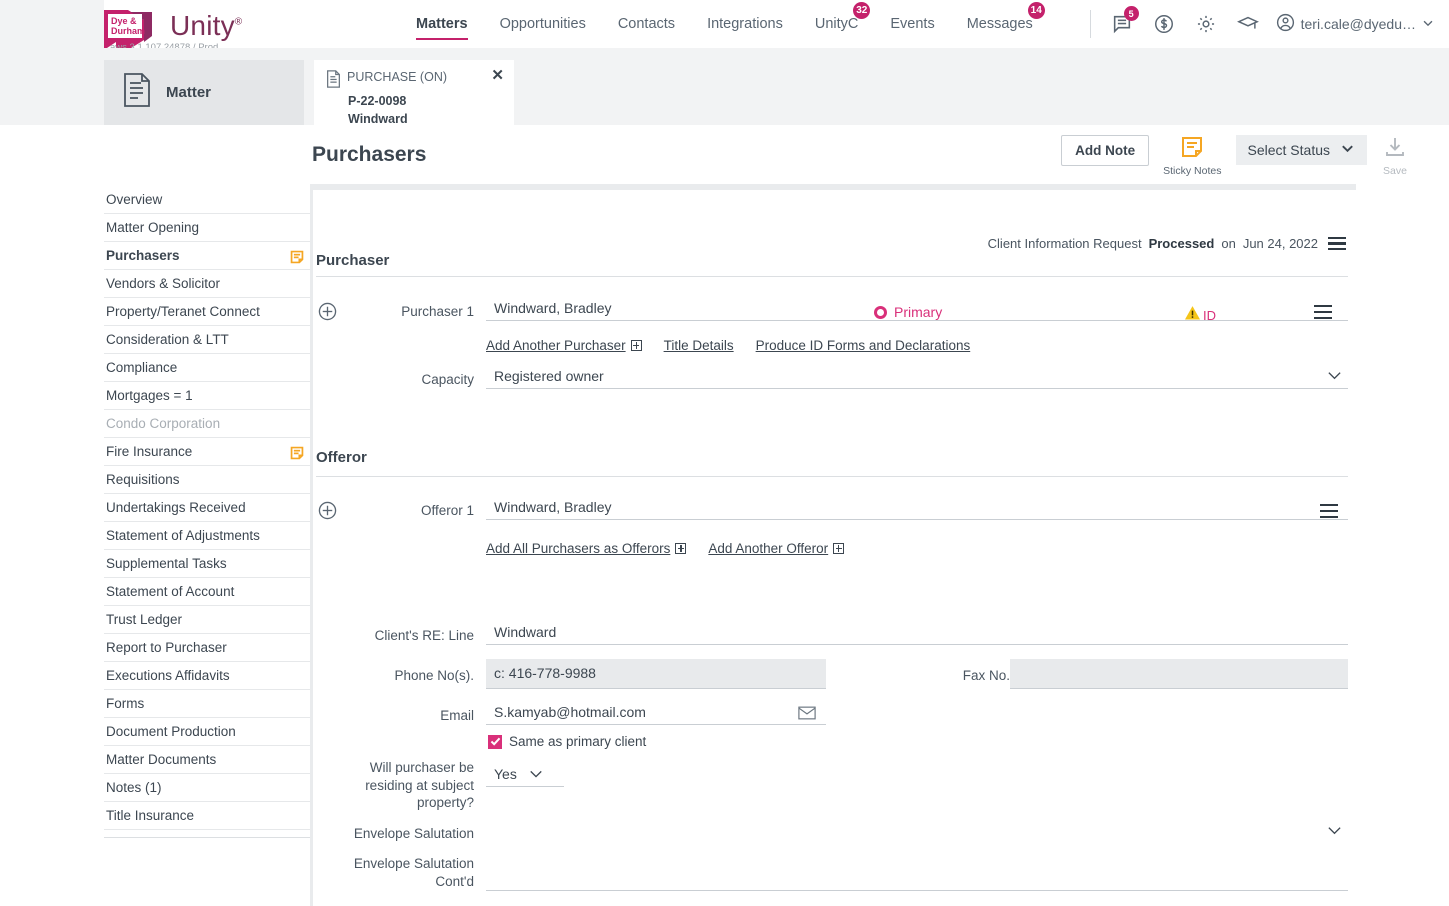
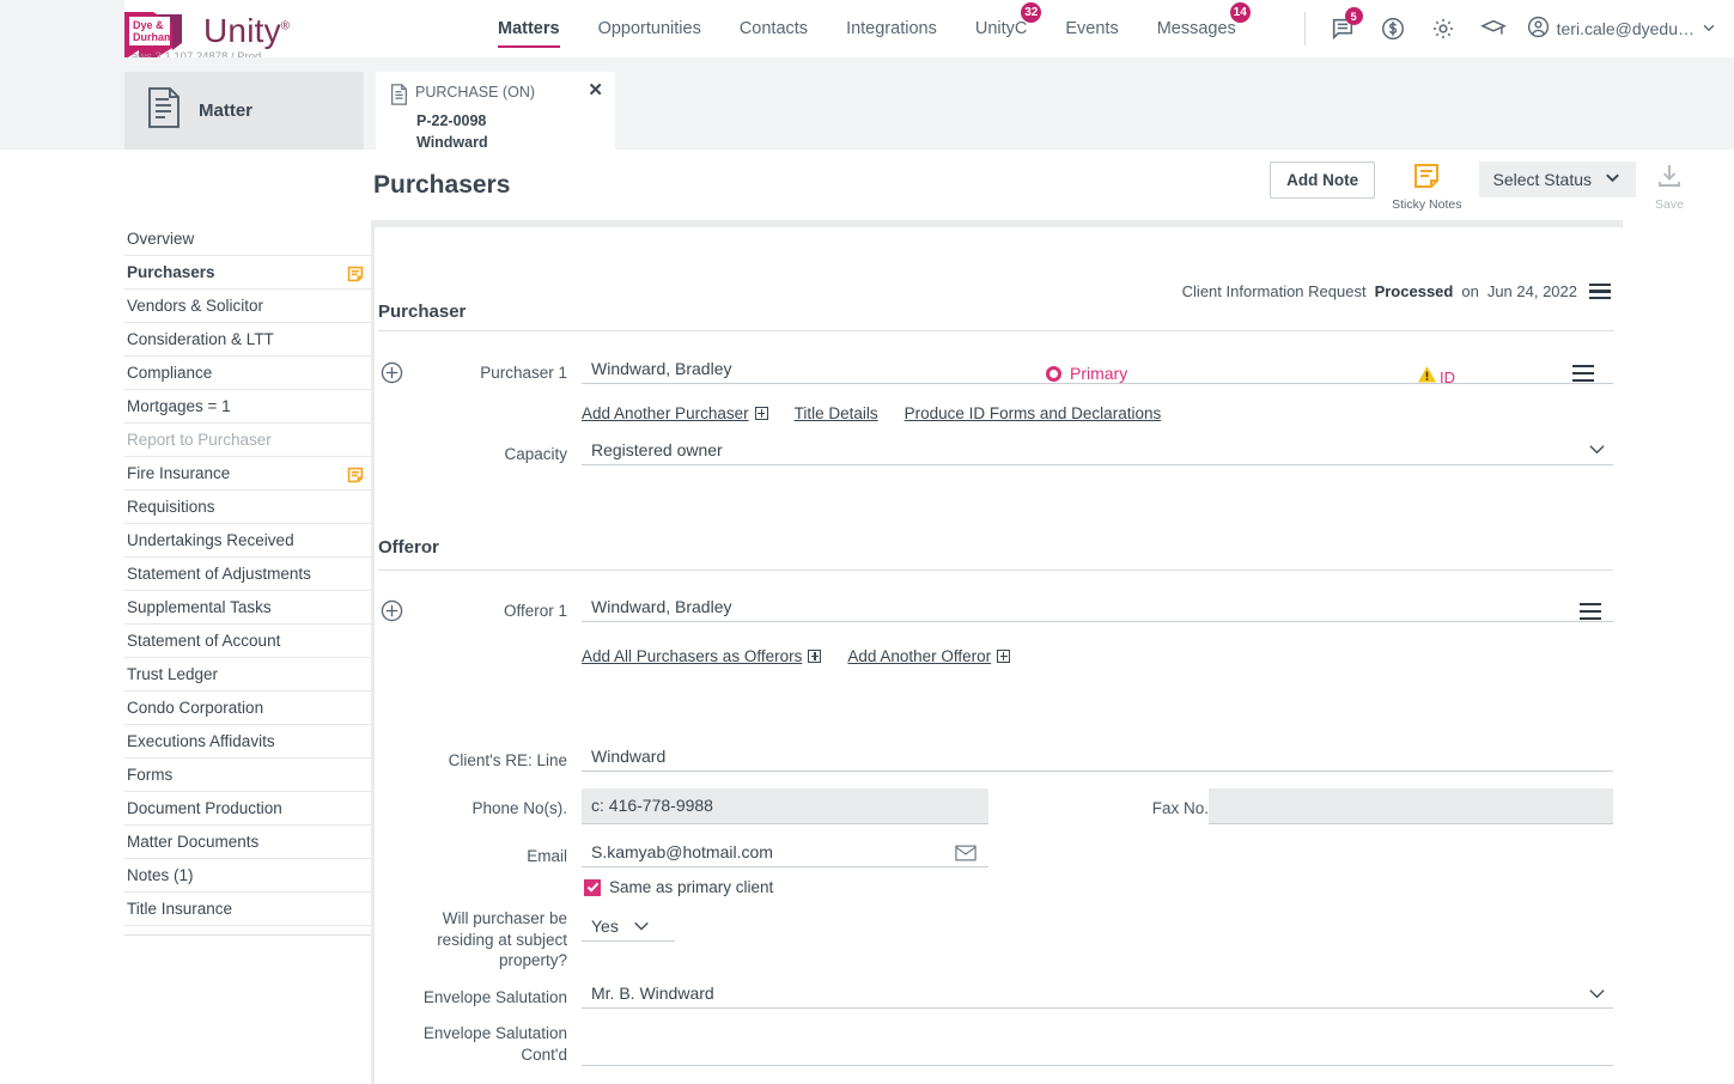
  Dye &
  Durham
  Unity®
  Matters
  Opportunities
  Contacts
  Integrations
  UnityC
  32
  Events
  Messages
  14
  5
  teri.cale@dyedu…
  Matter
  PURCHASE (ON)
  P-22-0098
  Windward
  ✕
  Purchasers
  Add Note
  Sticky Notes
  Select Status
  Save
  Overview
- Matter Opening
  Purchasers
  Vendors & Solicitor
- Property/Teranet Connect
  Consideration & LTT
  Compliance
  Mortgages = 1
- Condo Corporation
+ Report to Purchaser
  Fire Insurance
  Requisitions
  Undertakings Received
  Statement of Adjustments
  Supplemental Tasks
  Statement of Account
  Trust Ledger
- Report to Purchaser
+ Condo Corporation
  Executions Affidavits
  Forms
  Document Production
  Matter Documents
  Notes (1)
  Title Insurance
  Client Information Request
  Processed
  on
  Jun 24, 2022
  Purchaser
  Purchaser 1
  Windward, Bradley
  Primary
  ID
  Add Another Purchaser
  Title Details
  Produce ID Forms and Declarations
  Capacity
  Registered owner
  Offeror
  Offeror 1
  Windward, Bradley
  Add All Purchasers as Offerors
  Add Another Offeror
  Client's RE: Line
  Windward
  Phone No(s).
  c: 416-778-9988
  Fax No.
  Email
  S.kamyab@hotmail.com
  Same as primary client
  Will purchaser be residing at subject property?
  Yes
  Envelope Salutation
+ Mr. B. Windward
  Envelope Salutation Cont'd
